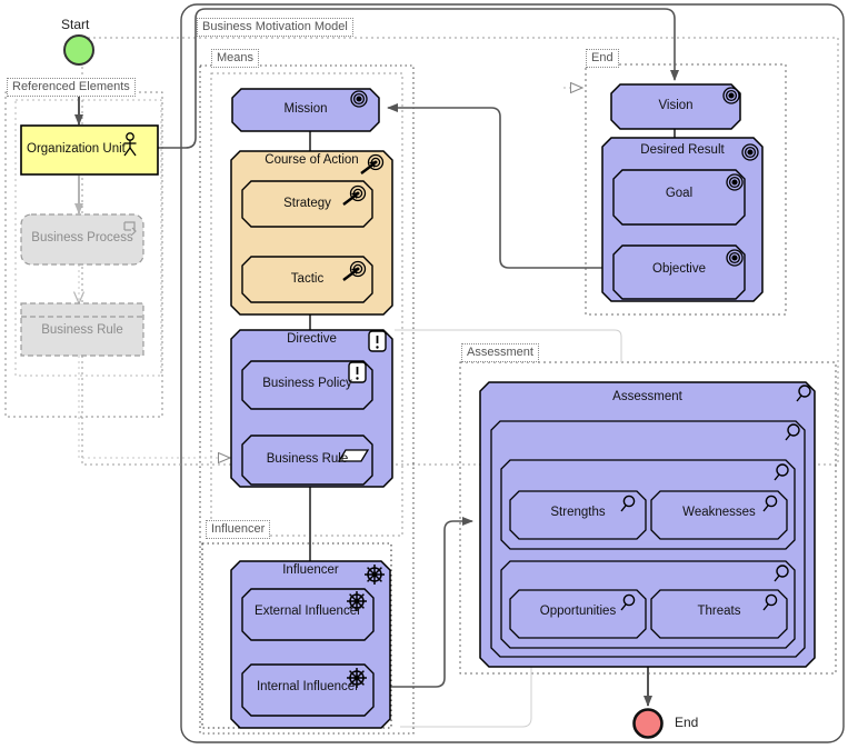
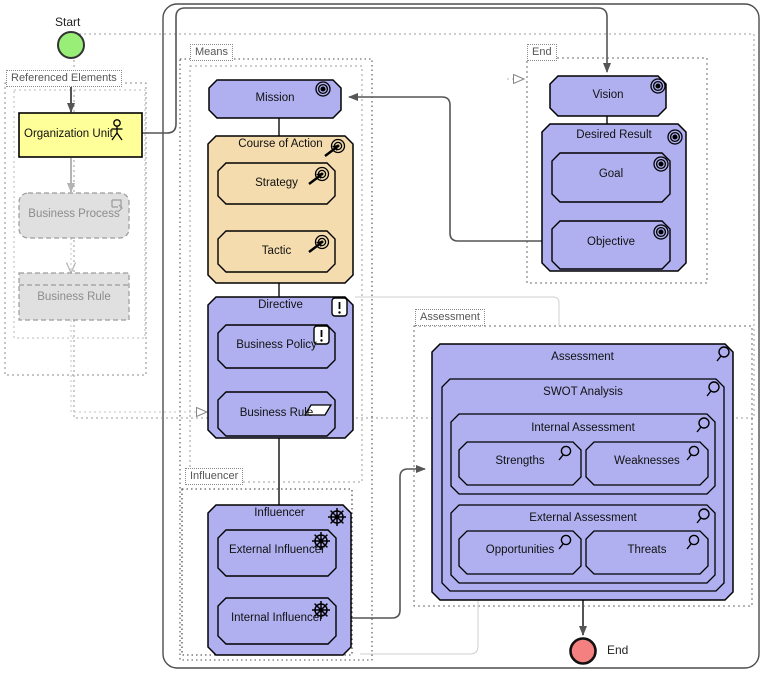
  Start
  End
  Referenced Elements
- Business Motivation Model
  Means
  End
  Assessment
  Influencer
  Organization Unit
  Business Process
  Business Rule
  Mission
  Course of Action
  Strategy
  Tactic
  Directive
  Business Policy
  Business Rule
  Influencer
  External Influencer
  Internal Influencer
  Vision
  Desired Result
  Goal
  Objective
  Assessment
+ SWOT Analysis
+ Internal Assessment
  Strengths
  Weaknesses
+ External Assessment
  Opportunities
  Threats
